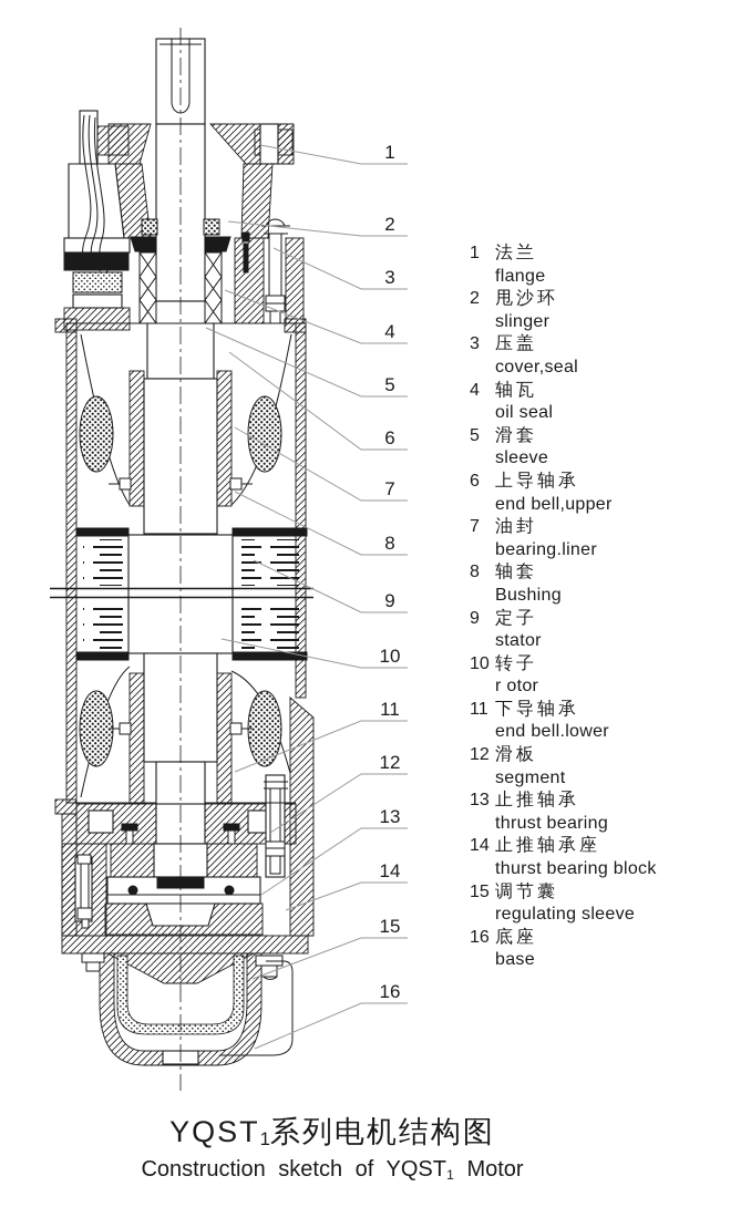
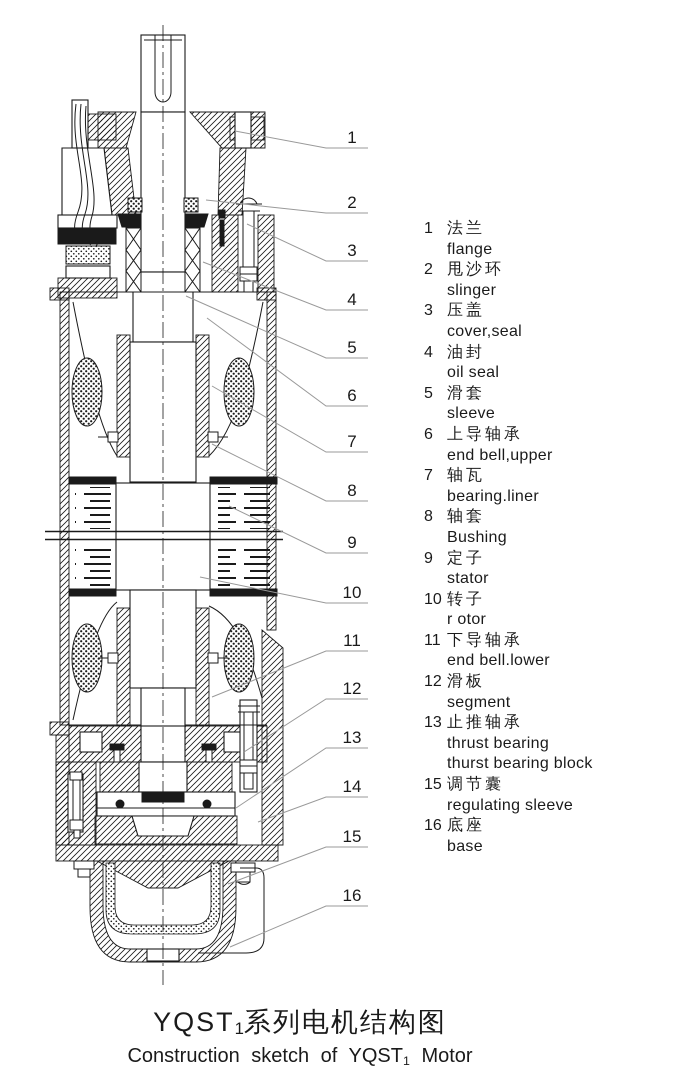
  1
  2
  3
  4
  5
  6
  7
  8
  9
  10
  11
  12
  13
  14
  15
  16
  1 法兰
  flange
  2 甩沙环
  slinger
  3 压盖
  cover,seal
- 4 轴瓦
+ 4 油封
  oil seal
  5 滑套
  sleeve
  6 上导轴承
  end bell,upper
- 7 油封
+ 7 轴瓦
  bearing.liner
  8 轴套
  Bushing
  9 定子
  stator
  10 转子
  r otor
  11 下导轴承
  end bell.lower
  12 滑板
  segment
  13 止推轴承
  thrust bearing
- 14 止推轴承座
  thurst bearing block
  15 调节囊
  regulating sleeve
  16 底座
  base
  YQST1系列电机结构图
  Construction sketch of YQST1 Motor
